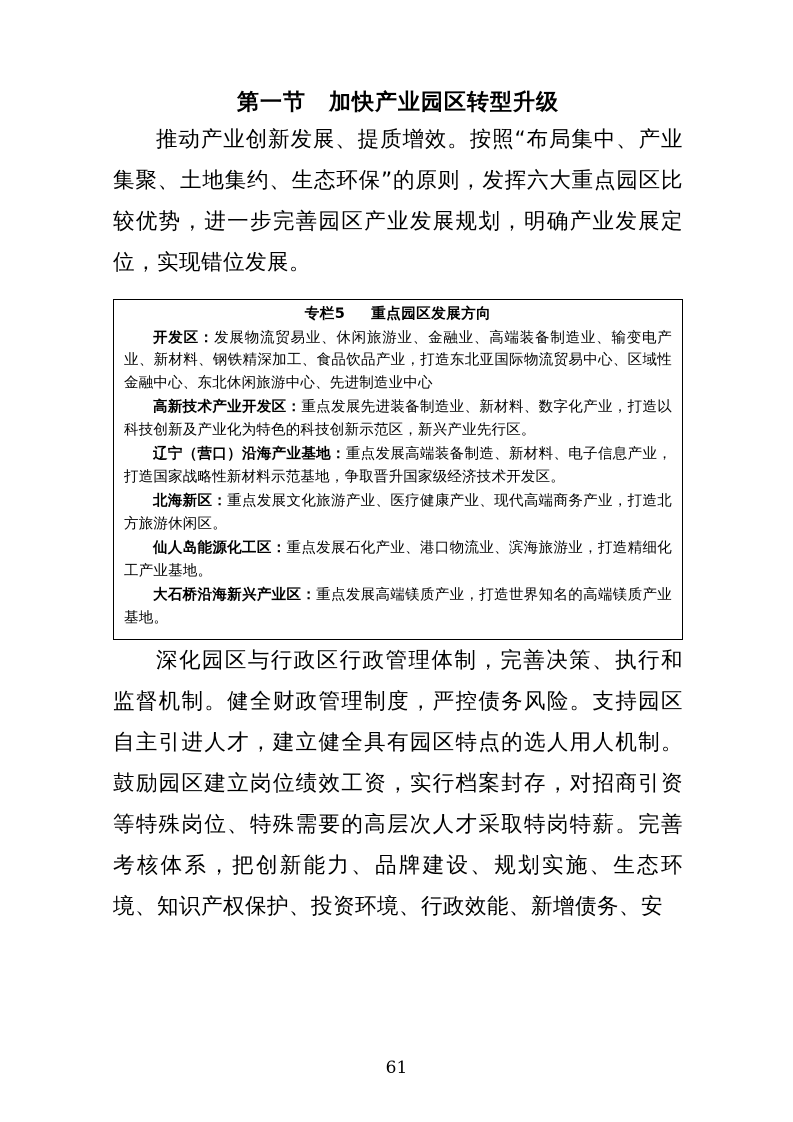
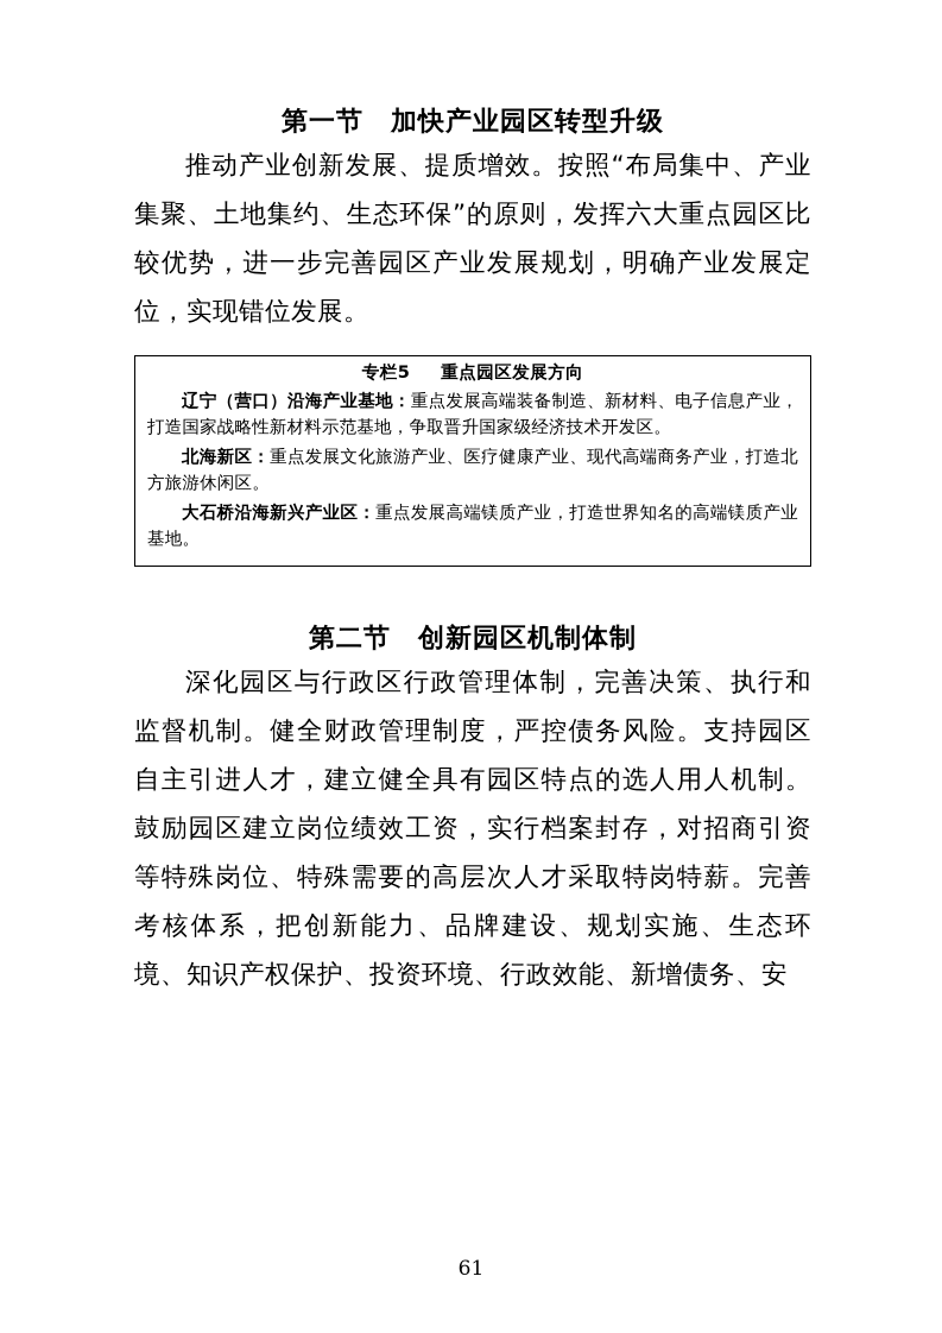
  第一节 加快产业园区转型升级
  推动产业创新发展、提质增效。按照“布局集中、产业集聚、土地集约、生态环保”的原则，发挥六大重点园区比较优势，进一步完善园区产业发展规划，明确产业发展定位，实现错位发展。
  专栏5 重点园区发展方向
- 开发区：发展物流贸易业、休闲旅游业、金融业、高端装备制造业、输变电产业、新材料、钢铁精深加工、食品饮品产业，打造东北亚国际物流贸易中心、区域性金融中心、东北休闲旅游中心、先进制造业中心
- 高新技术产业开发区：重点发展先进装备制造业、新材料、数字化产业，打造以科技创新及产业化为特色的科技创新示范区，新兴产业先行区。
  辽宁（营口）沿海产业基地：重点发展高端装备制造、新材料、电子信息产业，打造国家战略性新材料示范基地，争取晋升国家级经济技术开发区。
  北海新区：重点发展文化旅游产业、医疗健康产业、现代高端商务产业，打造北方旅游休闲区。
- 仙人岛能源化工区：重点发展石化产业、港口物流业、滨海旅游业，打造精细化工产业基地。
  大石桥沿海新兴产业区：重点发展高端镁质产业，打造世界知名的高端镁质产业基地。
+ 第二节 创新园区机制体制
  深化园区与行政区行政管理体制，完善决策、执行和监督机制。健全财政管理制度，严控债务风险。支持园区自主引进人才，建立健全具有园区特点的选人用人机制。鼓励园区建立岗位绩效工资，实行档案封存，对招商引资等特殊岗位、特殊需要的高层次人才采取特岗特薪。完善考核体系，把创新能力、品牌建设、规划实施、生态环境、知识产权保护、投资环境、行政效能、新增债务、安
  61
